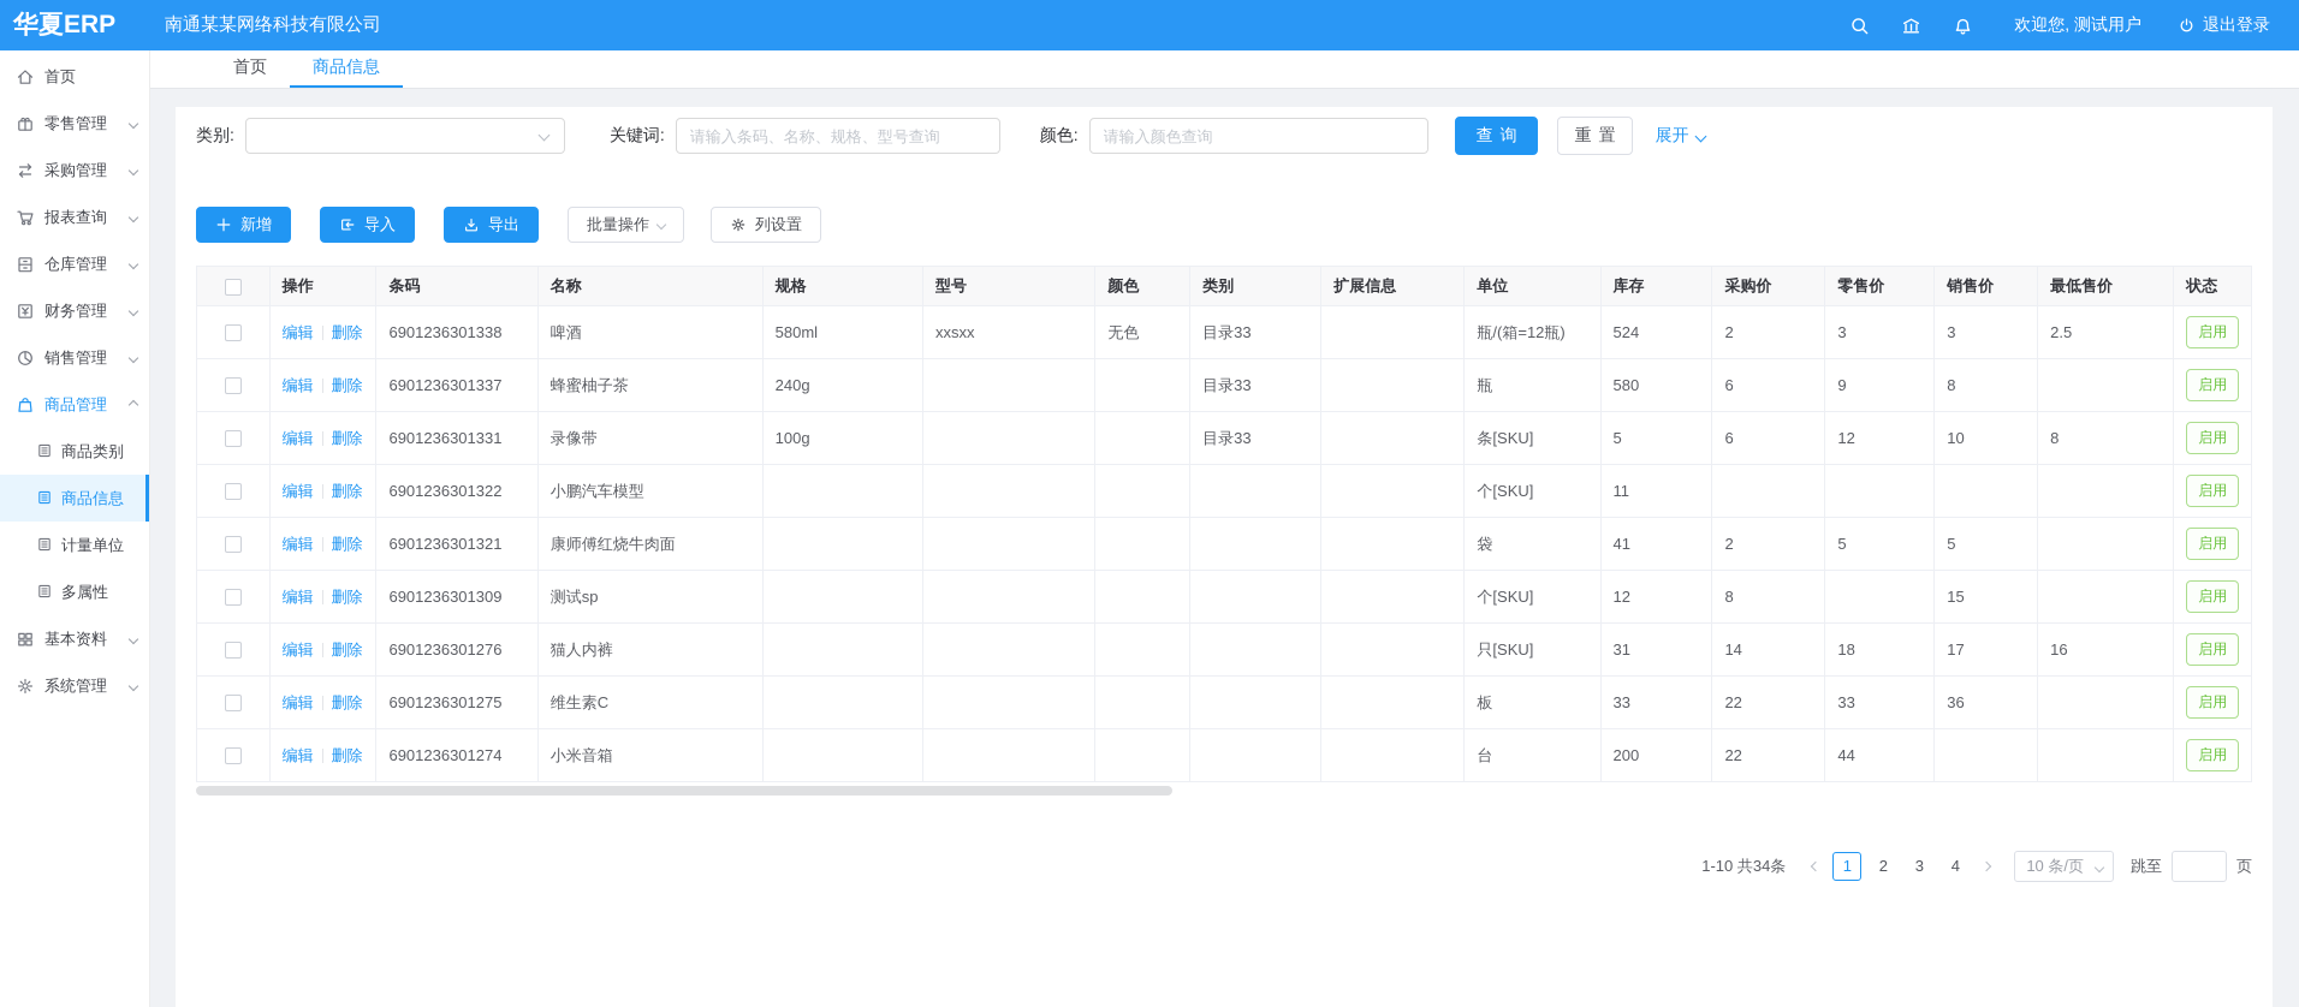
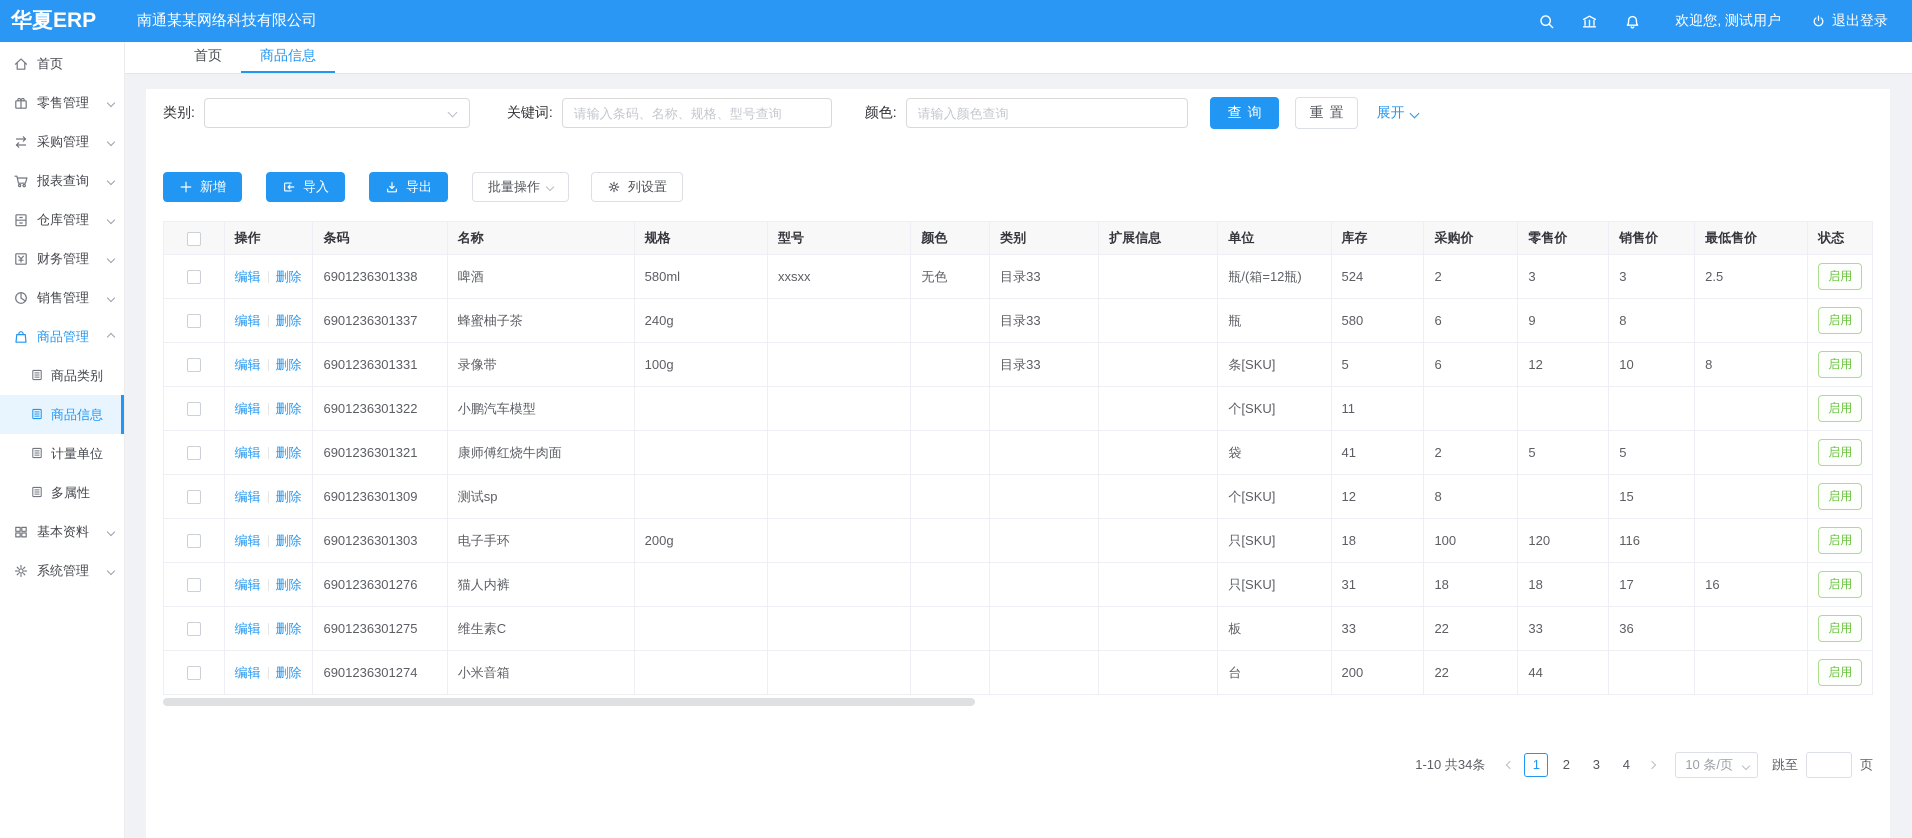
  华夏ERP
  南通某某网络科技有限公司
  欢迎您, 测试用户
  退出登录
  首页
  零售管理
  采购管理
  报表查询
  仓库管理
  财务管理
  销售管理
  商品管理
  商品类别
  商品信息
  计量单位
  多属性
  基本资料
  系统管理
  首页
  商品信息
  类别:
  关键词:
  请输入条码、名称、规格、型号查询
  颜色:
  请输入颜色查询
  查询
  重置
  展开
  新增
  导入
  导出
  批量操作
  列设置
  	操作	条码	名称	规格	型号	颜色	类别	扩展信息	单位	库存	采购价	零售价	销售价	最低售价	状态
  	编辑 删除	6901236301338	啤酒	580ml	xxsxx	无色	目录33		瓶/(箱=12瓶)	524	2	3	3	2.5	启用
  	编辑 删除	6901236301337	蜂蜜柚子茶	240g			目录33		瓶	580	6	9	8		启用
  	编辑 删除	6901236301331	录像带	100g			目录33		条[SKU]	5	6	12	10	8	启用
  	编辑 删除	6901236301322	小鹏汽车模型						个[SKU]	11					启用
  	编辑 删除	6901236301321	康师傅红烧牛肉面						袋	41	2	5	5		启用
  	编辑 删除	6901236301309	测试sp						个[SKU]	12	8		15		启用
+ 	编辑 删除	6901236301303	电子手环	200g					只[SKU]	18	100	120	116		启用
- 	编辑 删除	6901236301276	猫人内裤						只[SKU]	31	14	18	17	16	启用
+ 	编辑 删除	6901236301276	猫人内裤						只[SKU]	31	18	18	17	16	启用
  	编辑 删除	6901236301275	维生素C						板	33	22	33	36		启用
  	编辑 删除	6901236301274	小米音箱						台	200	22	44			启用
  1-10 共34条
  1
  2
  3
  4
  10 条/页
  跳至
  页
